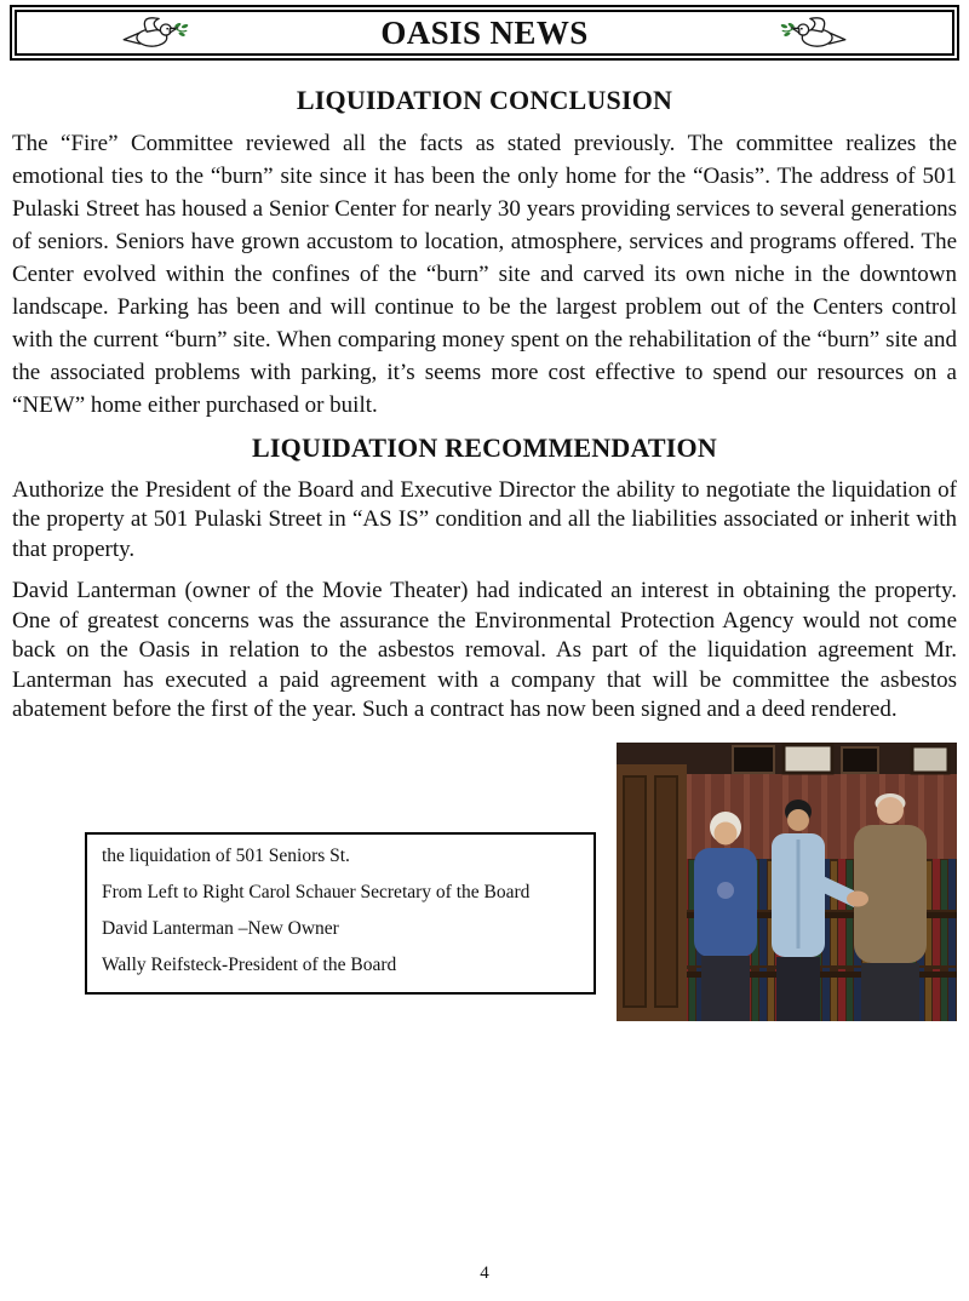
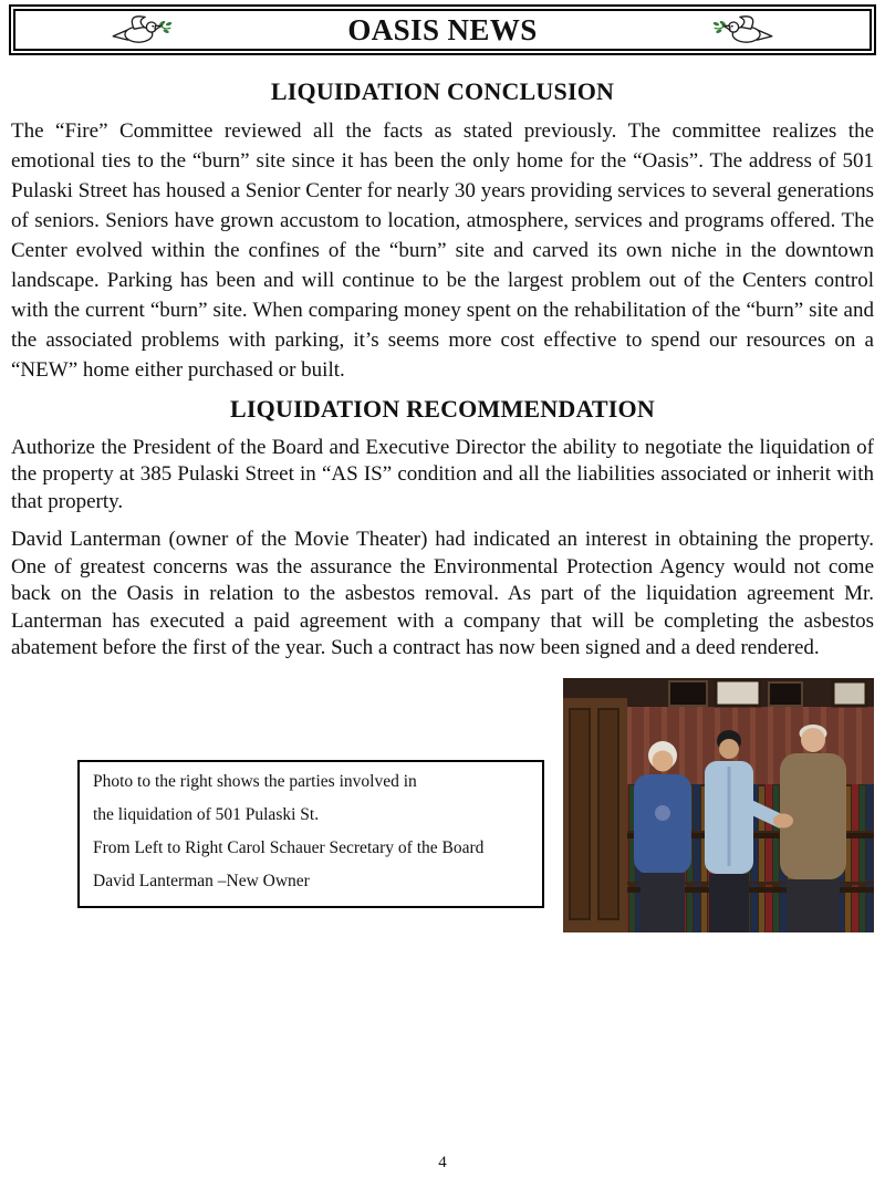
  OASIS NEWS
  LIQUIDATION CONCLUSION
  The “Fire” Committee reviewed all the facts as stated previously. The committee realizes the emotional ties to the “burn” site since it has been the only home for the “Oasis”. The address of 501 Pulaski Street has housed a Senior Center for nearly 30 years providing services to several generations of seniors. Seniors have grown accustom to location, atmosphere, services and programs offered. The Center evolved within the confines of the “burn” site and carved its own niche in the downtown landscape. Parking has been and will continue to be the largest problem out of the Centers control with the current “burn” site. When comparing money spent on the rehabilitation of the “burn” site and the associated problems with parking, it’s seems more cost effective to spend our resources on a “NEW” home either purchased or built.
  LIQUIDATION RECOMMENDATION
- Authorize the President of the Board and Executive Director the ability to negotiate the liquidation of the property at 501 Pulaski Street in “AS IS” condition and all the liabilities associated or inherit with that property.
+ Authorize the President of the Board and Executive Director the ability to negotiate the liquidation of the property at 385 Pulaski Street in “AS IS” condition and all the liabilities associated or inherit with that property.
- David Lanterman (owner of the Movie Theater) had indicated an interest in obtaining the property. One of greatest concerns was the assurance the Environmental Protection Agency would not come back on the Oasis in relation to the asbestos removal. As part of the liquidation agreement Mr. Lanterman has executed a paid agreement with a company that will be committee the asbestos abatement before the first of the year. Such a contract has now been signed and a deed rendered.
+ David Lanterman (owner of the Movie Theater) had indicated an interest in obtaining the property. One of greatest concerns was the assurance the Environmental Protection Agency would not come back on the Oasis in relation to the asbestos removal. As part of the liquidation agreement Mr. Lanterman has executed a paid agreement with a company that will be completing the asbestos abatement before the first of the year. Such a contract has now been signed and a deed rendered.
+ Photo to the right shows the parties involved in
- the liquidation of 501 Seniors St.
+ the liquidation of 501 Pulaski St.
  From Left to Right Carol Schauer Secretary of the Board
  David Lanterman –New Owner
- Wally Reifsteck-President of the Board
  4
